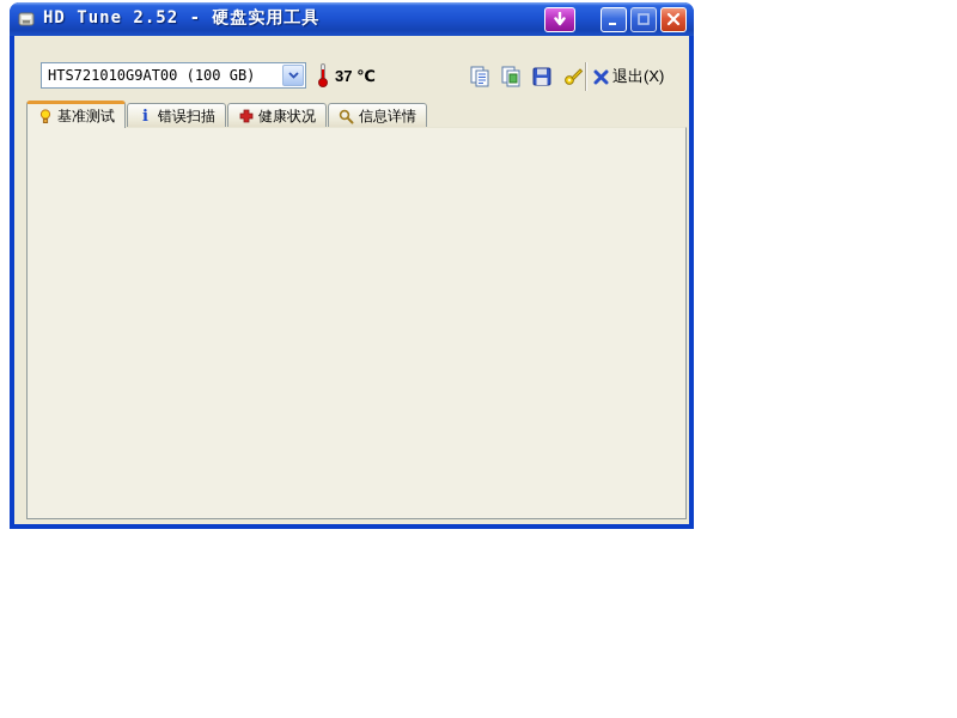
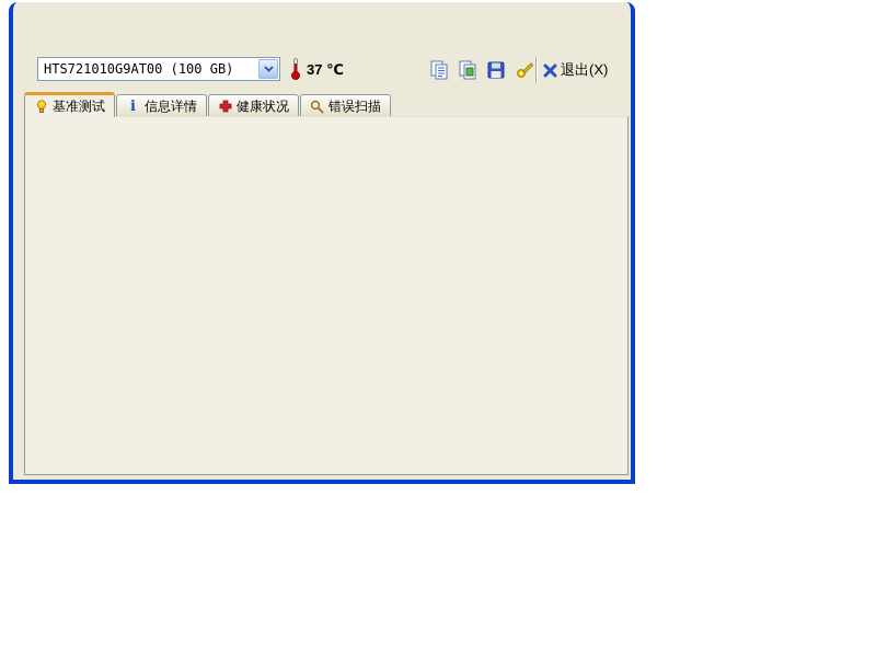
- HD Tune 2.52 - 硬盘实用工具
  HTS721010G9AT00 (100 GB)
  37 ℃
  退出(X)
  基准测试
  i
- 错误扫描
+ 信息详情
  健康状况
- 信息详情
+ 错误扫描
